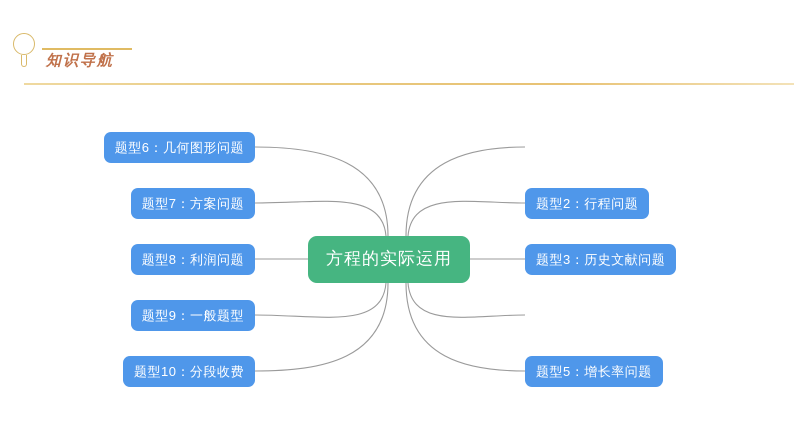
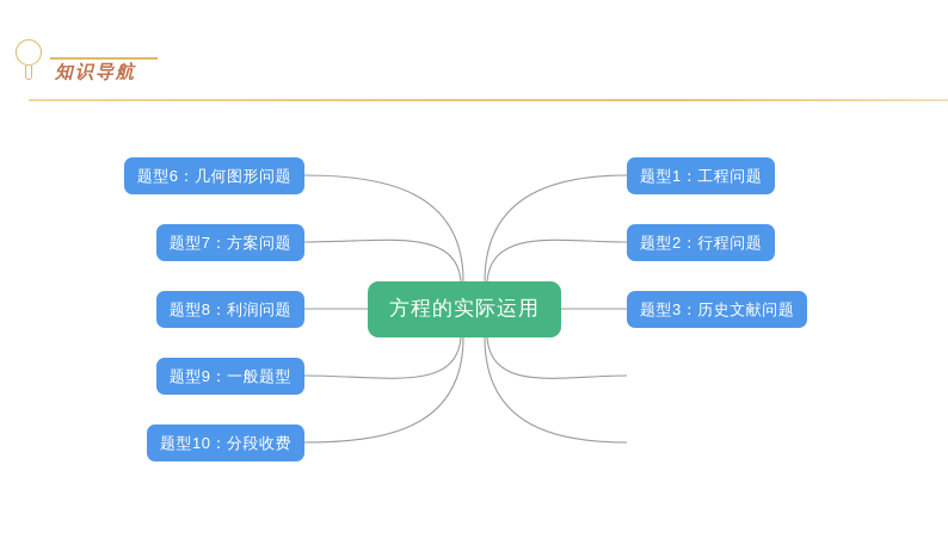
  知识导航
  方程的实际运用
+ 题型1：工程问题
  题型2：行程问题
  题型3：历史文献问题
- 题型5：增长率问题
  题型6：几何图形问题
  题型7：方案问题
  题型8：利润问题
  题型9：一般题型
  题型10：分段收费
